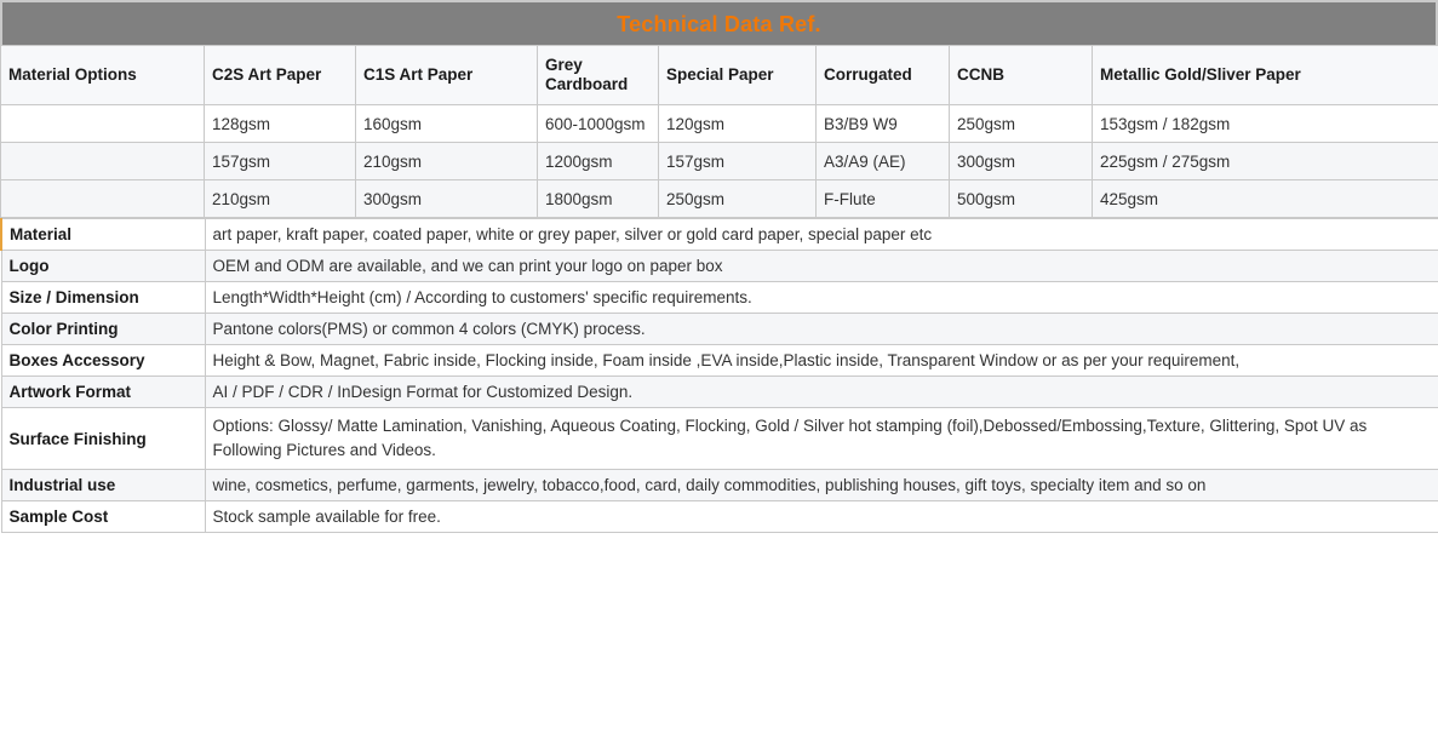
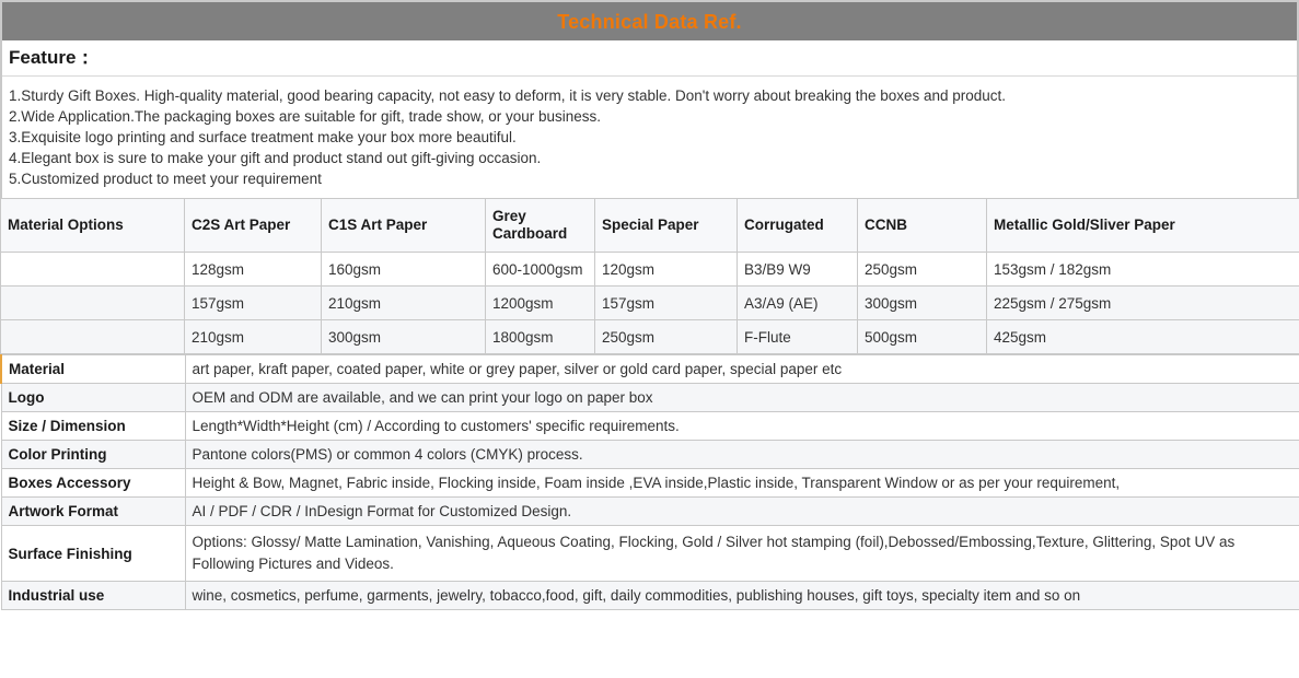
  Technical Data Ref.
+ Feature：
+ 1.Sturdy Gift Boxes. High-quality material, good bearing capacity, not easy to deform, it is very stable. Don't worry about breaking the boxes and product.
+ 2.Wide Application.The packaging boxes are suitable for gift, trade show, or your business.
+ 3.Exquisite logo printing and surface treatment make your box more beautiful.
+ 4.Elegant box is sure to make your gift and product stand out gift-giving occasion.
+ 5.Customized product to meet your requirement
  Material Options	C2S Art Paper	C1S Art Paper	Grey Cardboard	Special Paper	Corrugated	CCNB	Metallic Gold/Sliver Paper
  	128gsm	160gsm	600-1000gsm	120gsm	B3/B9 W9	250gsm	153gsm / 182gsm
  	157gsm	210gsm	1200gsm	157gsm	A3/A9 (AE)	300gsm	225gsm / 275gsm
  	210gsm	300gsm	1800gsm	250gsm	F-Flute	500gsm	425gsm
  Material	art paper, kraft paper, coated paper, white or grey paper, silver or gold card paper, special paper etc
  Logo	OEM and ODM are available, and we can print your logo on paper box
  Size / Dimension	Length*Width*Height (cm) / According to customers' specific requirements.
  Color Printing	Pantone colors(PMS) or common 4 colors (CMYK) process.
  Boxes Accessory	Height & Bow, Magnet, Fabric inside, Flocking inside, Foam inside ,EVA inside,Plastic inside, Transparent Window or as per your requirement,
  Artwork Format	AI / PDF / CDR / InDesign Format for Customized Design.
  Surface Finishing	Options: Glossy/ Matte Lamination, Vanishing, Aqueous Coating, Flocking, Gold / Silver hot stamping (foil),Debossed/Embossing,Texture, Glittering, Spot UV as Following Pictures and Videos.
- Industrial use	wine, cosmetics, perfume, garments, jewelry, tobacco,food, card, daily commodities, publishing houses, gift toys, specialty item and so on
+ Industrial use	wine, cosmetics, perfume, garments, jewelry, tobacco,food, gift, daily commodities, publishing houses, gift toys, specialty item and so on
- Sample Cost	Stock sample available for free.
